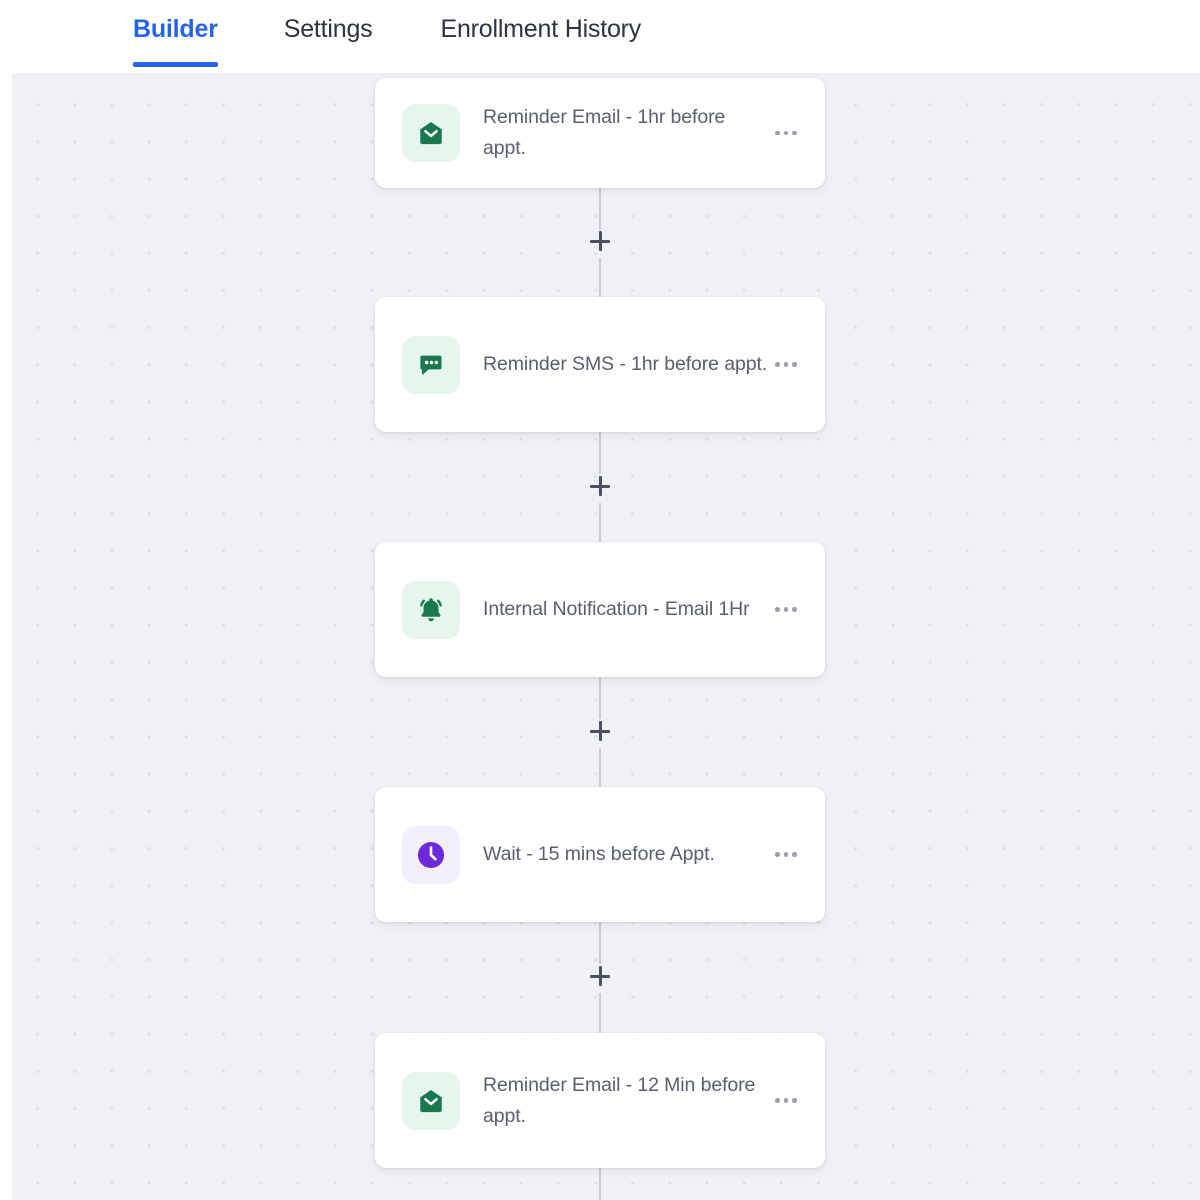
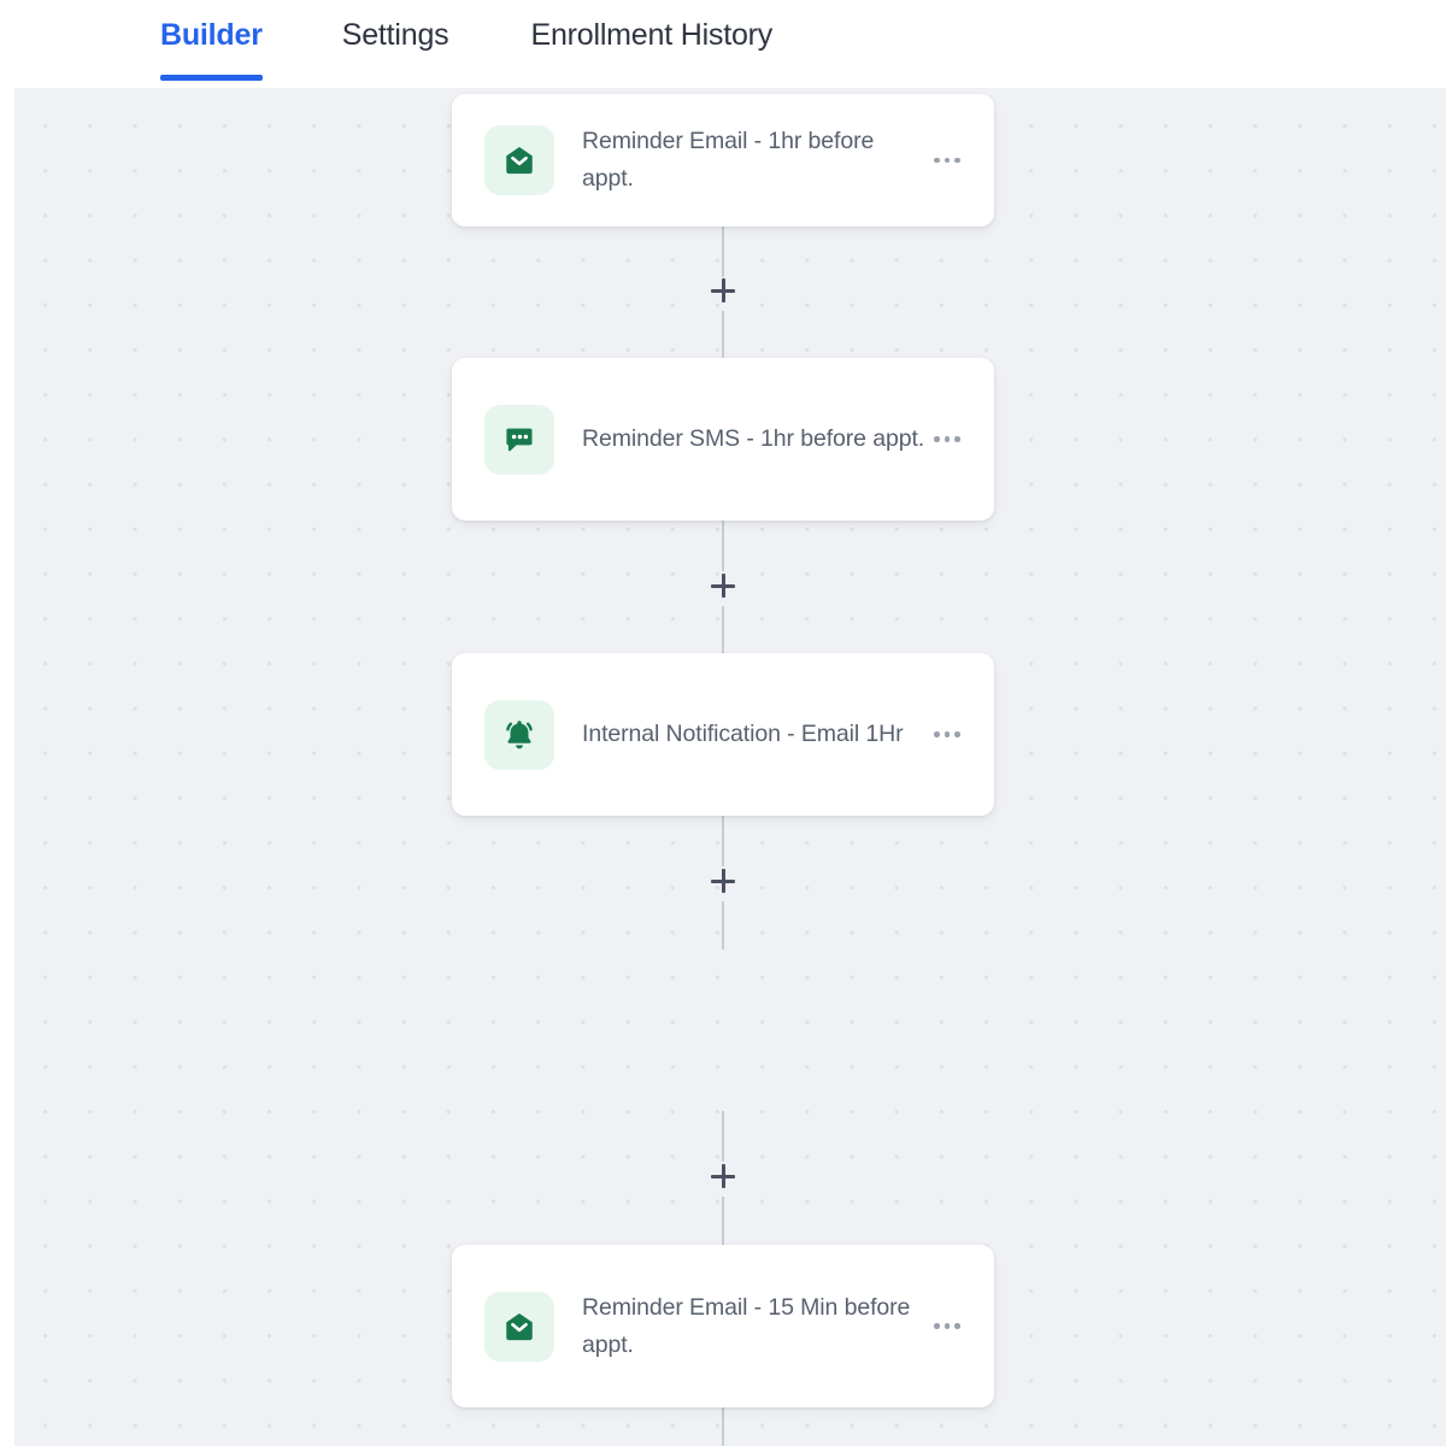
  Builder
  Settings
  Enrollment History
  Reminder Email - 1hr before appt.
  Reminder SMS - 1hr before appt.
  Internal Notification - Email 1Hr
- Wait - 15 mins before Appt.
- Reminder Email - 12 Min before appt.
+ Reminder Email - 15 Min before appt.
